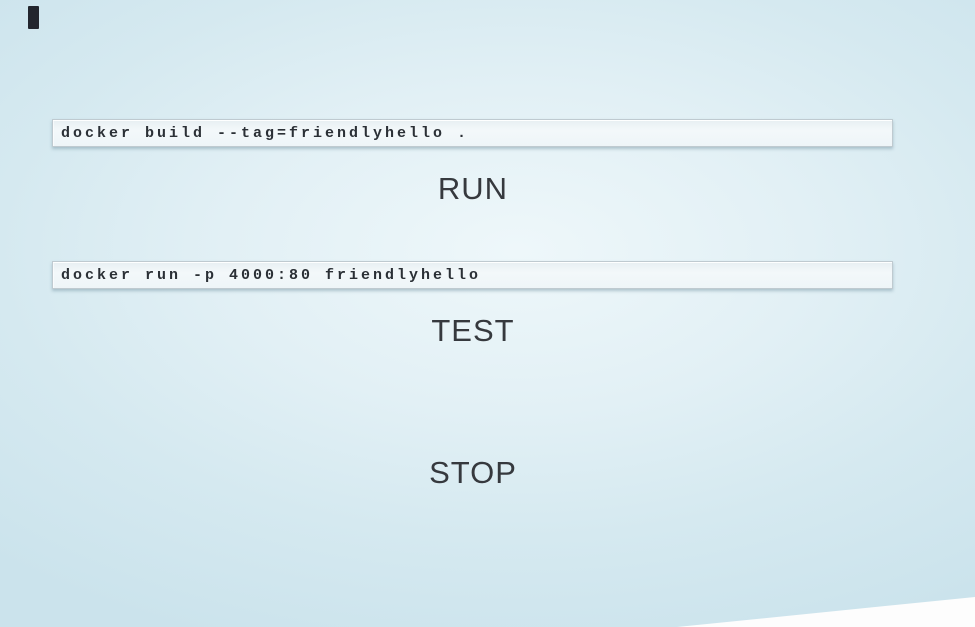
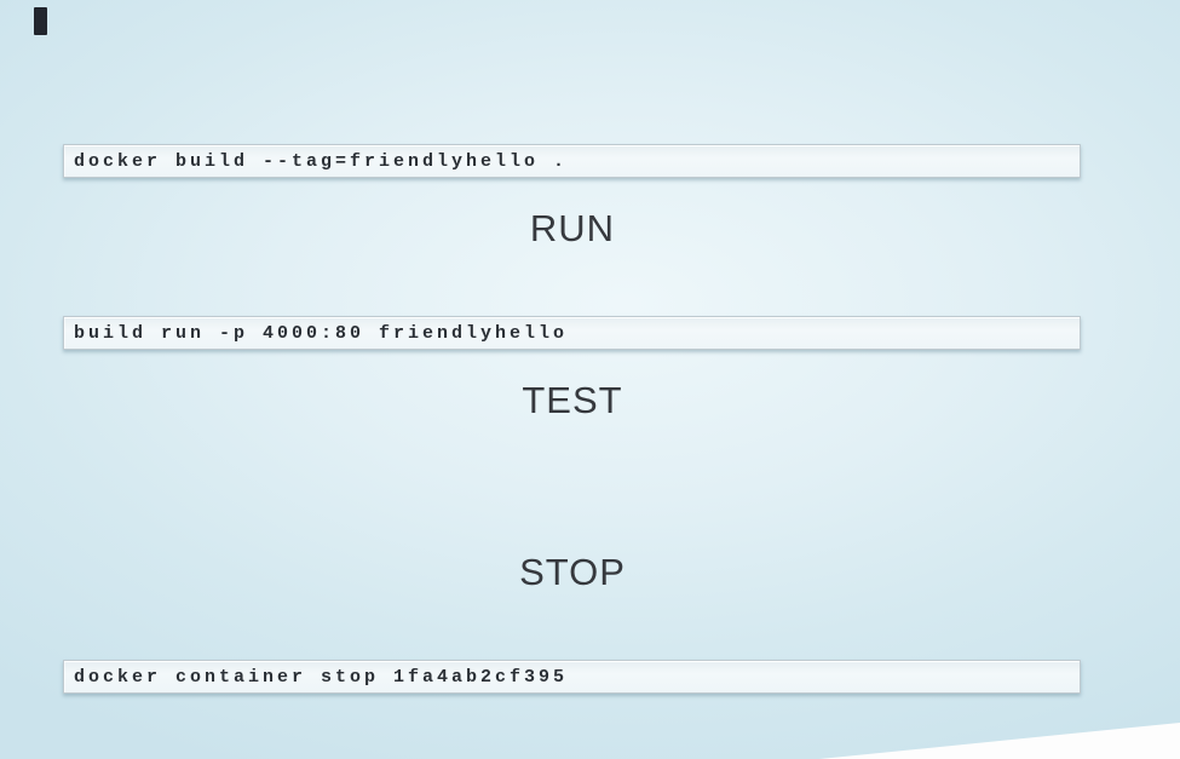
  docker build --tag=friendlyhello .
  RUN
- docker run -p 4000:80 friendlyhello
+ build run -p 4000:80 friendlyhello
  TEST
  STOP
+ docker container stop 1fa4ab2cf395
